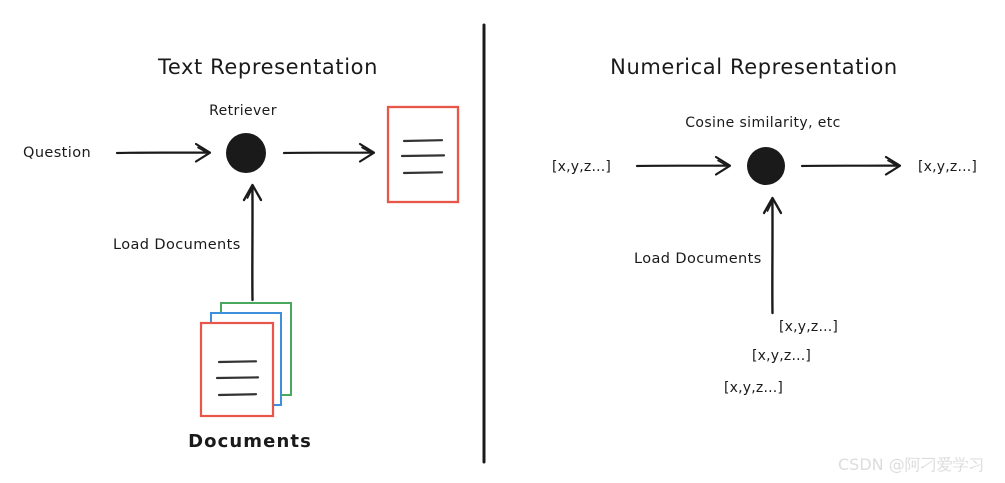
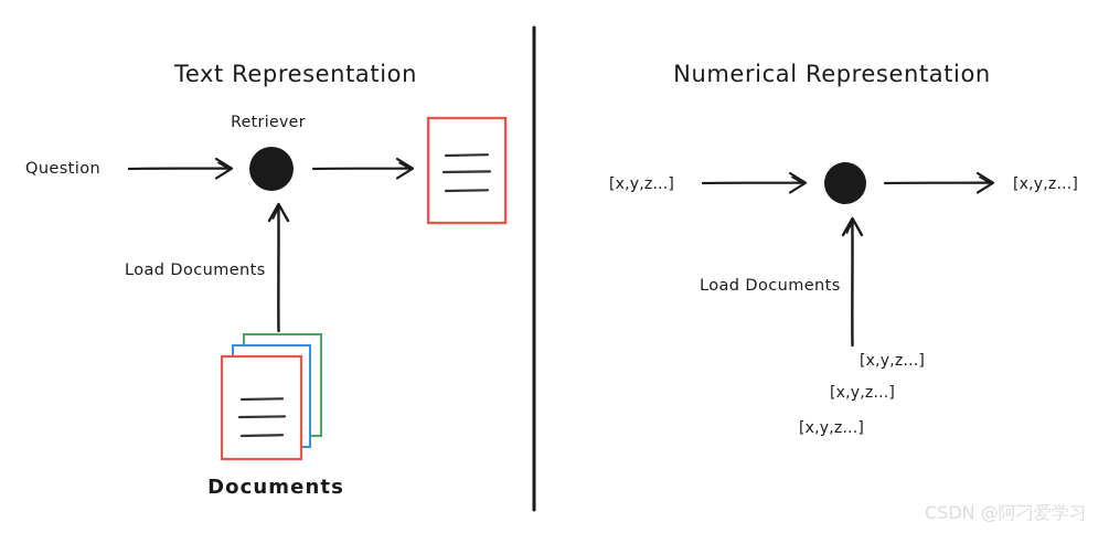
  Text Representation
  Retriever
  Question
  Load Documents
  Documents
  Numerical Representation
- Cosine similarity, etc
  [x,y,z...]
  [x,y,z...]
  Load Documents
  [x,y,z...]
  [x,y,z...]
  [x,y,z...]
  CSDN @阿刁爱学习
